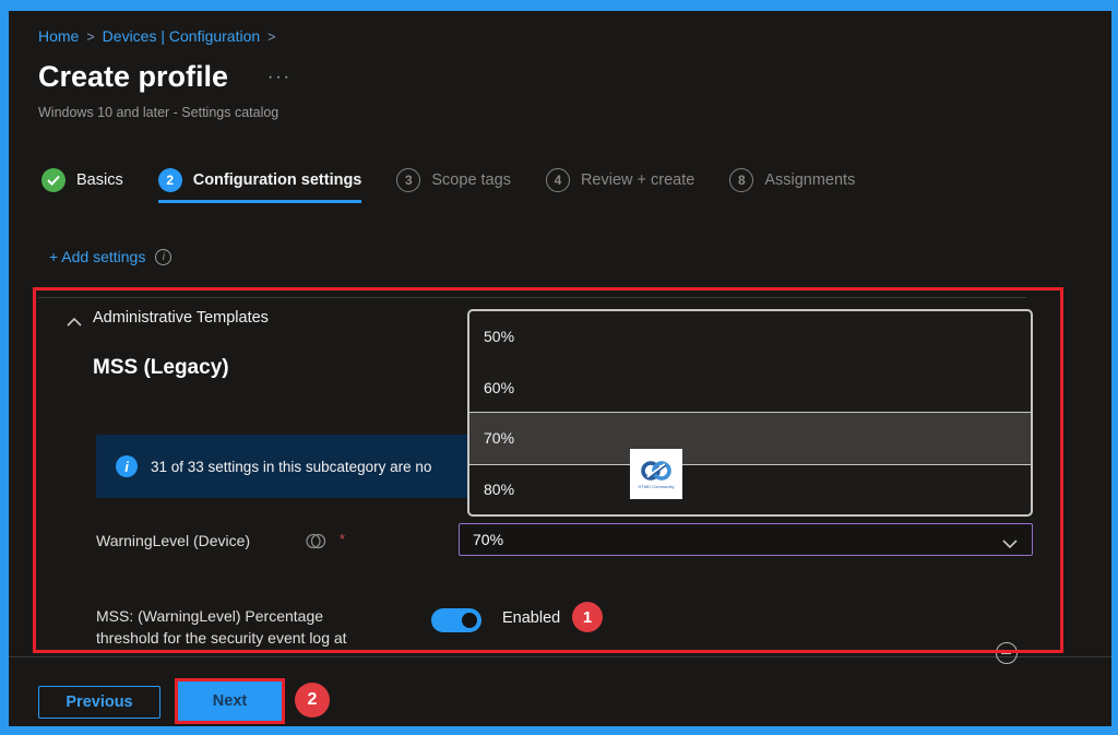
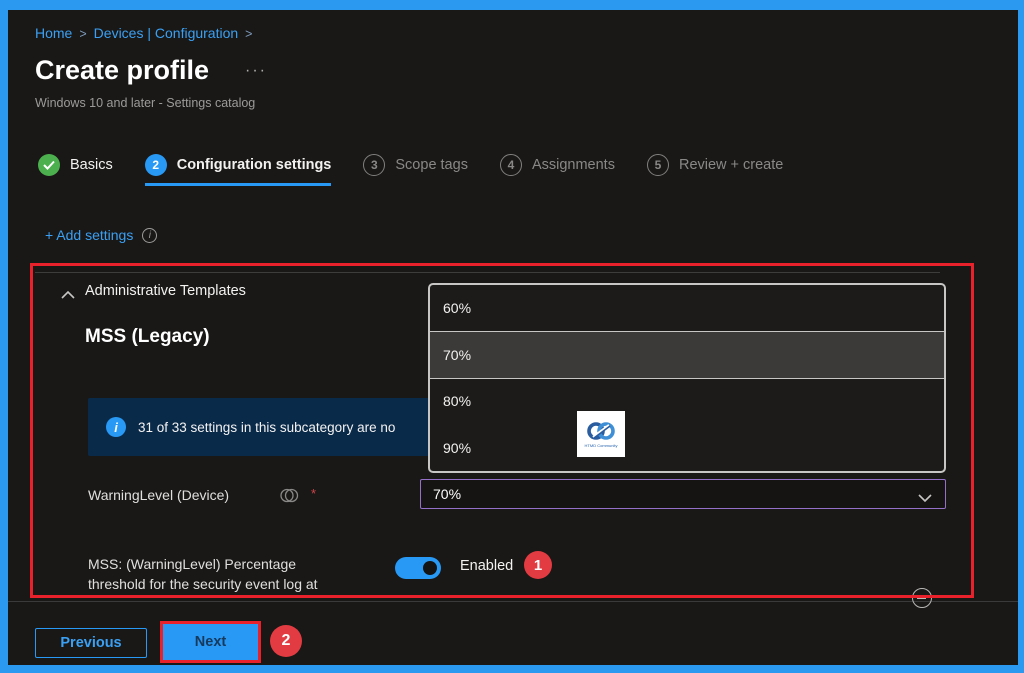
  Home > Devices | Configuration >
  Create profile
  ···
  Windows 10 and later - Settings catalog
  Basics
  2
  Configuration settings
  3
  Scope tags
  4
- Review + create
+ Assignments
- 8
+ 5
- Assignments
+ Review + create
  + Add settings
  i
  Administrative Templates
  MSS (Legacy)
  i
  31 of 33 settings in this subcategory are no
- 50%
  60%
  70%
  80%
+ 90%
  WarningLevel (Device)
  *
  70%
  MSS: (WarningLevel) Percentage
  threshold for the security event log at
  Enabled
  1
  Previous
  Next
  2
